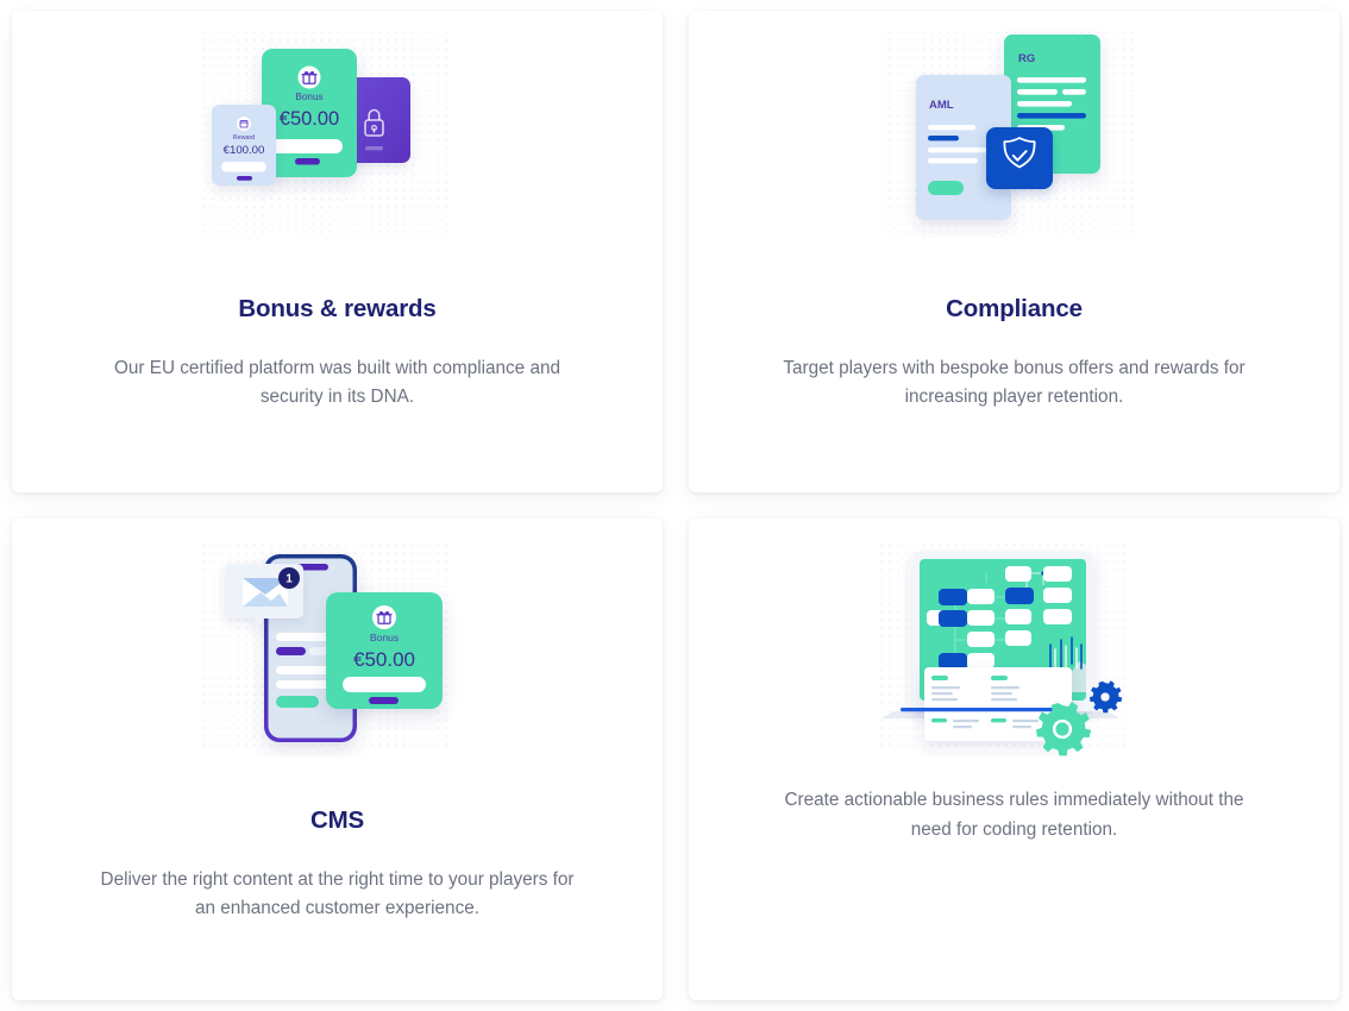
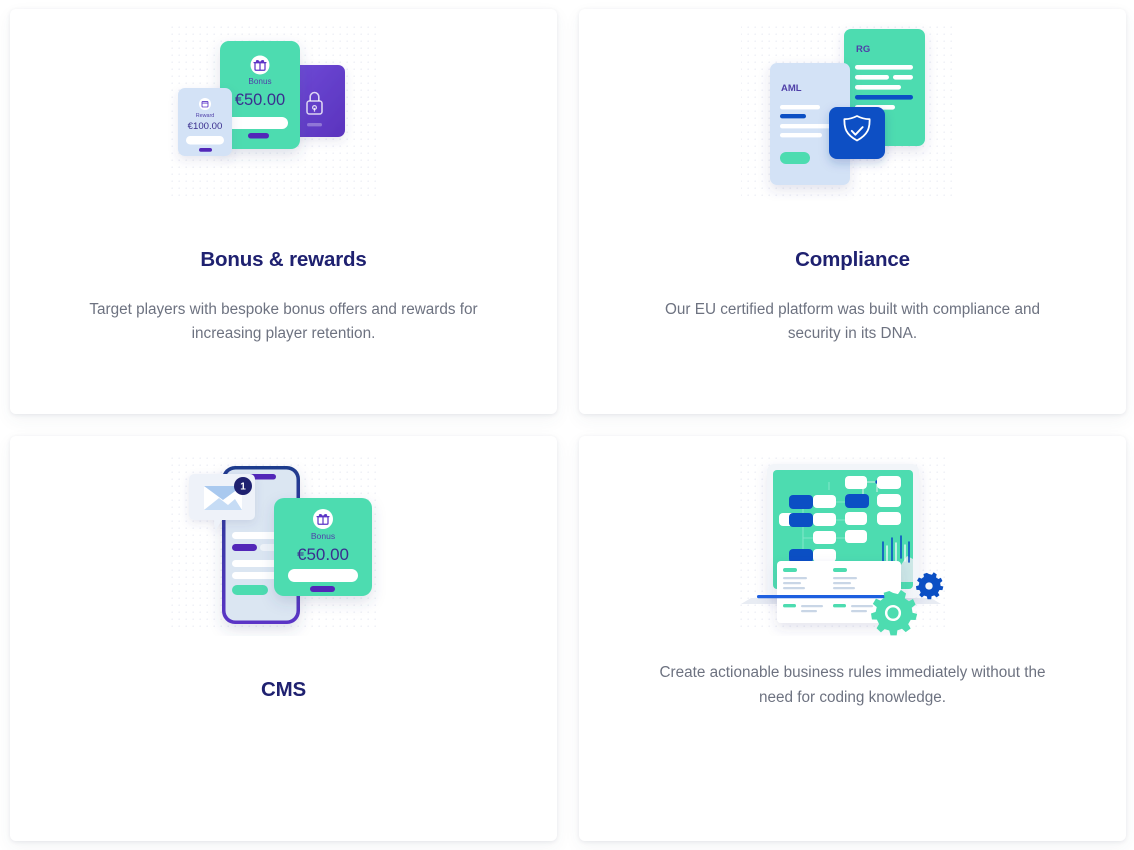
  Bonus
  €50.00
  €100.00
  Bonus & rewards
- Our EU certified platform was built with compliance and security in its DNA.
+ Target players with bespoke bonus offers and rewards for increasing player retention.
  RG
  AML
  Compliance
- Target players with bespoke bonus offers and rewards for increasing player retention.
+ Our EU certified platform was built with compliance and security in its DNA.
  1
  Bonus
  €50.00
  CMS
- Deliver the right content at the right time to your players for an enhanced customer experience.
- Create actionable business rules immediately without the need for coding retention.
+ Create actionable business rules immediately without the need for coding knowledge.
